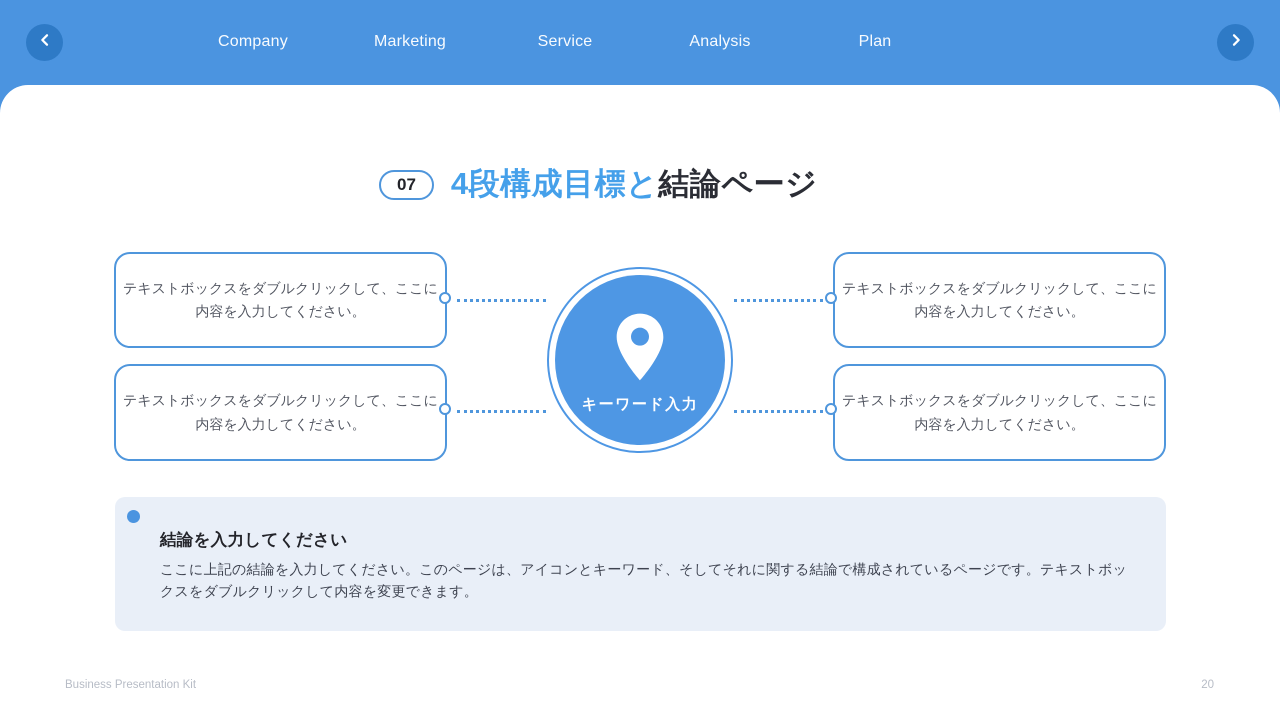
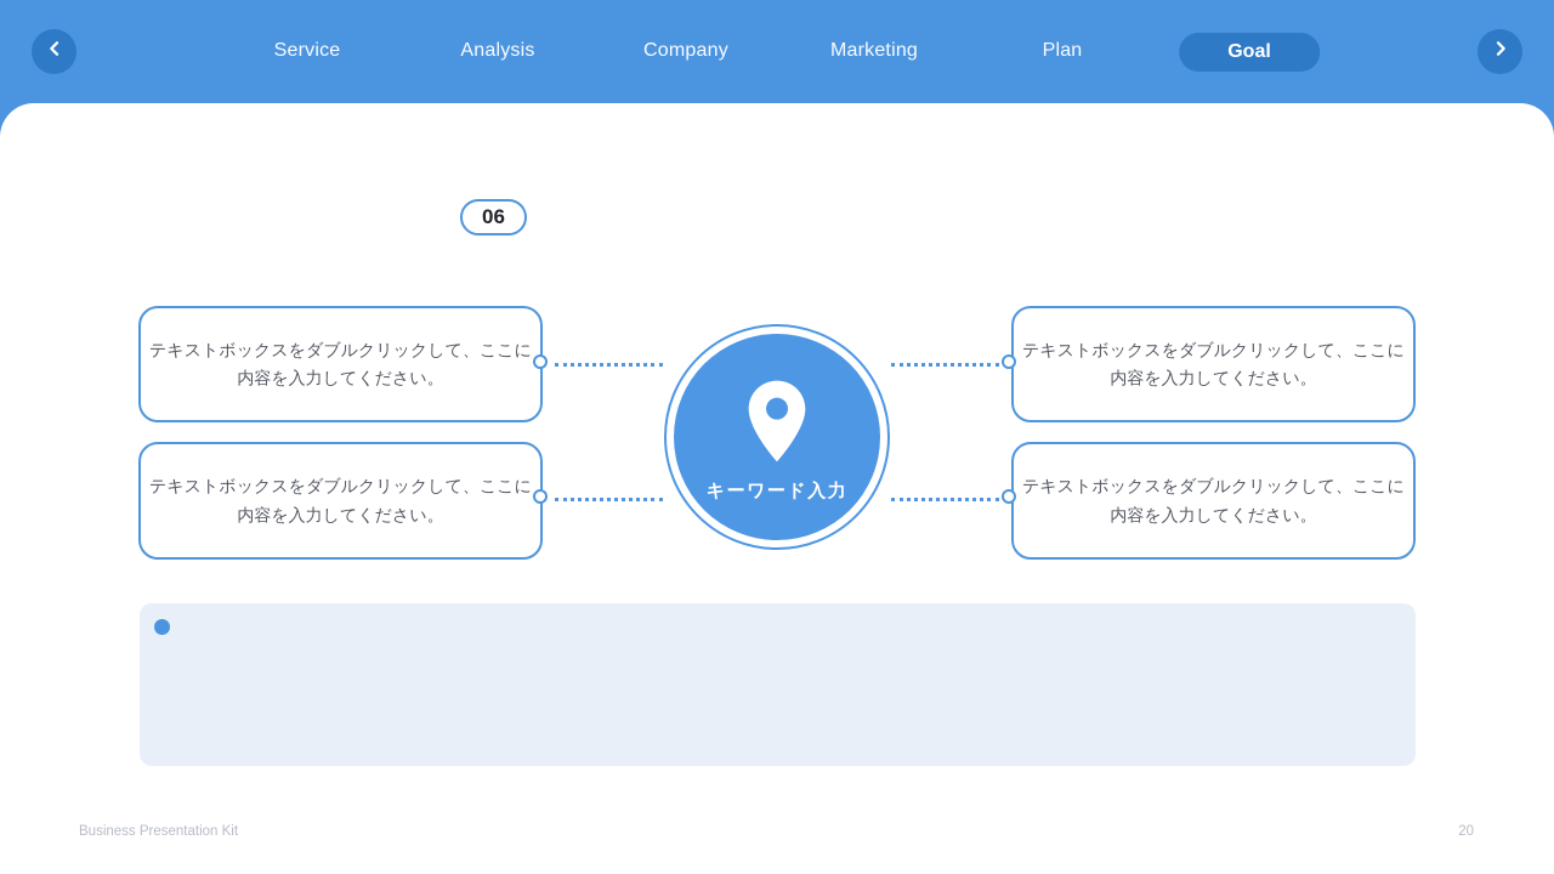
- Company
+ Service
- Marketing
+ Analysis
- Service
+ Company
- Analysis
+ Marketing
  Plan
+ Goal
- 07
+ 06
- 4段構成目標と結論ページ
  テキストボックスをダブルクリックして、ここに
  内容を入力してください。
  テキストボックスをダブルクリックして、ここに
  内容を入力してください。
  テキストボックスをダブルクリックして、ここに
  内容を入力してください。
  テキストボックスをダブルクリックして、ここに
  内容を入力してください。
  キーワード入力
- 結論を入力してください
- ここに上記の結論を入力してください。このページは、アイコンとキーワード、そしてそれに関する結論で構成されているページです。テキストボックスをダブルクリックして内容を変更できます。
  Business Presentation Kit
  20
